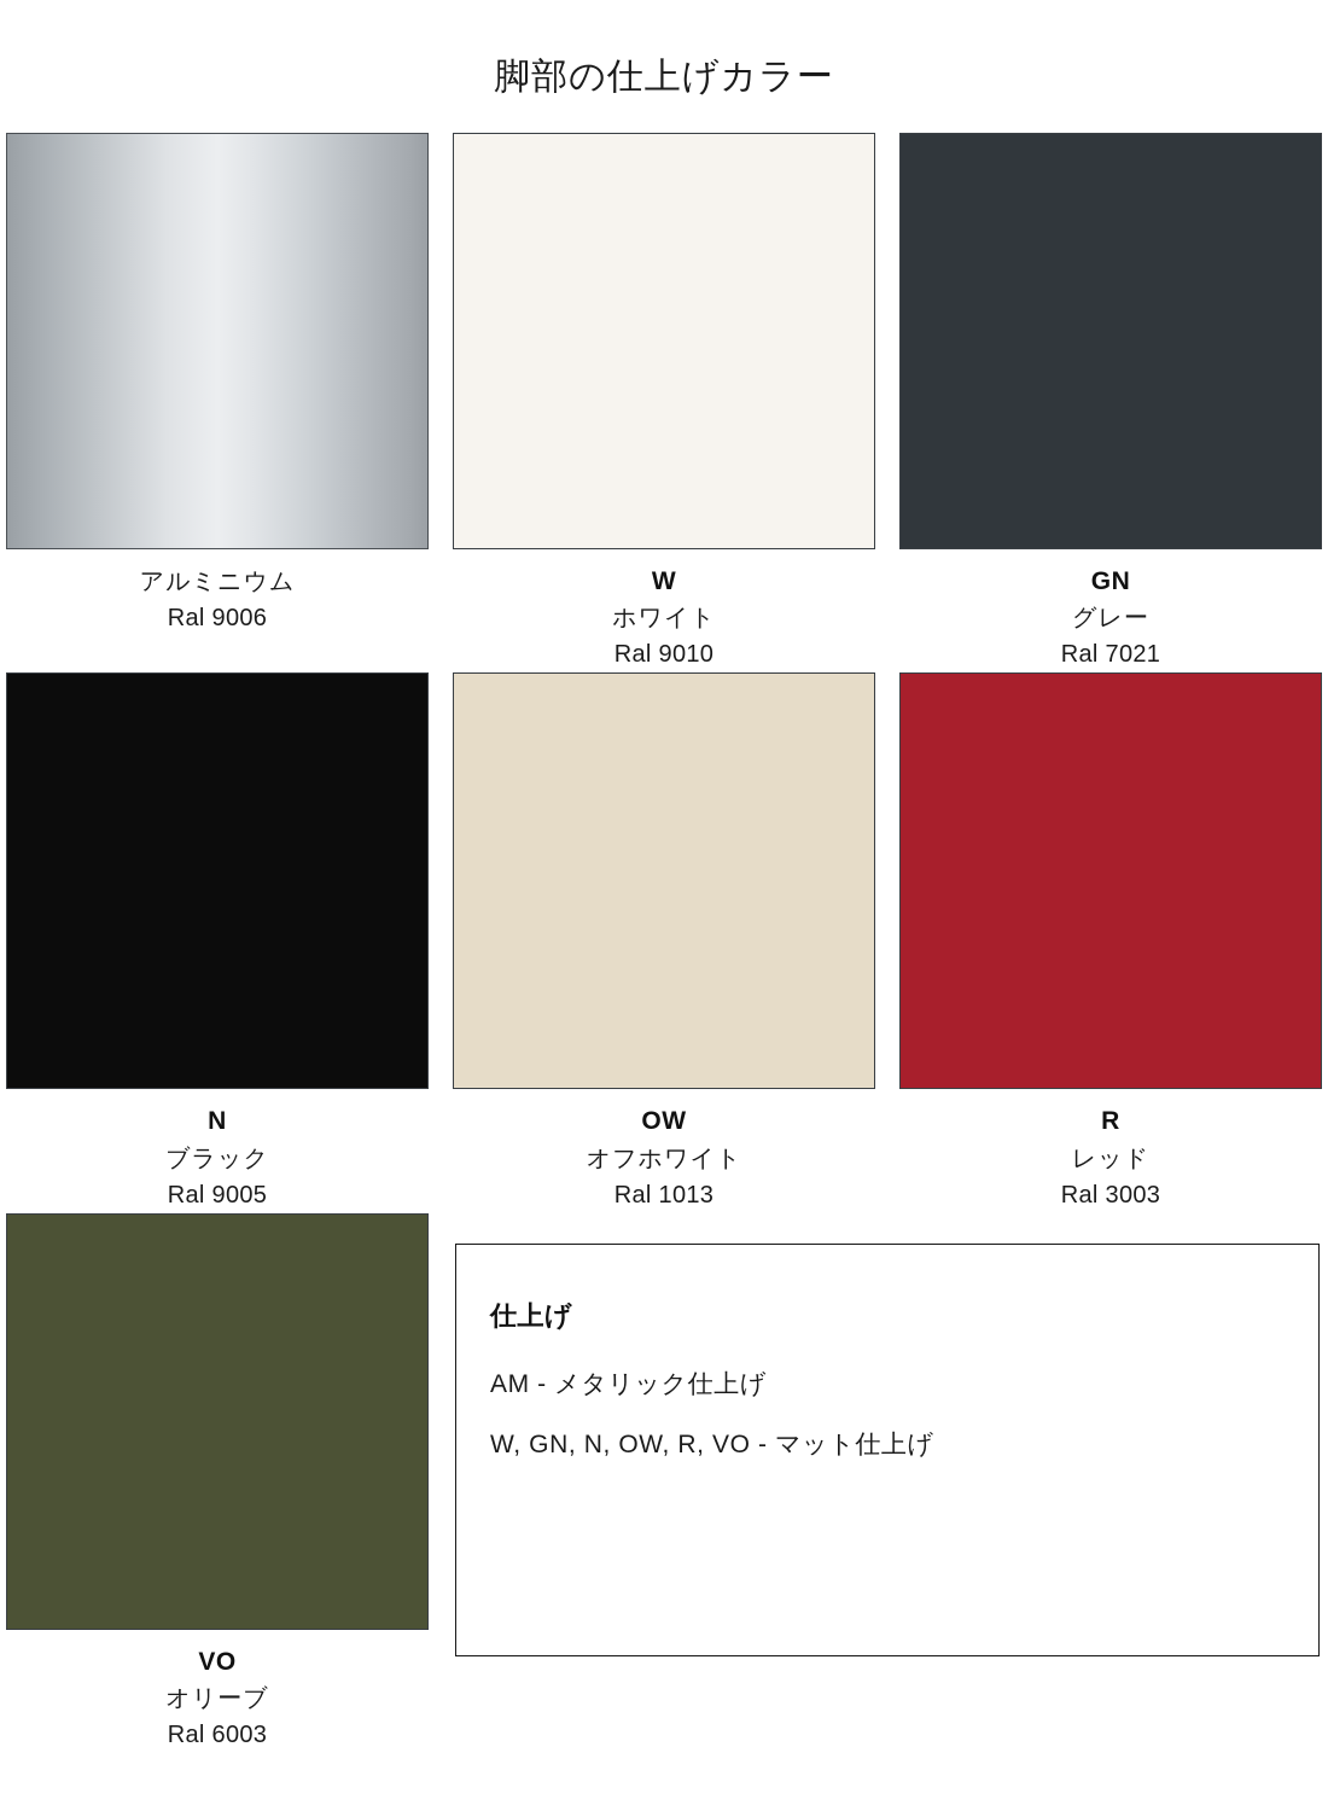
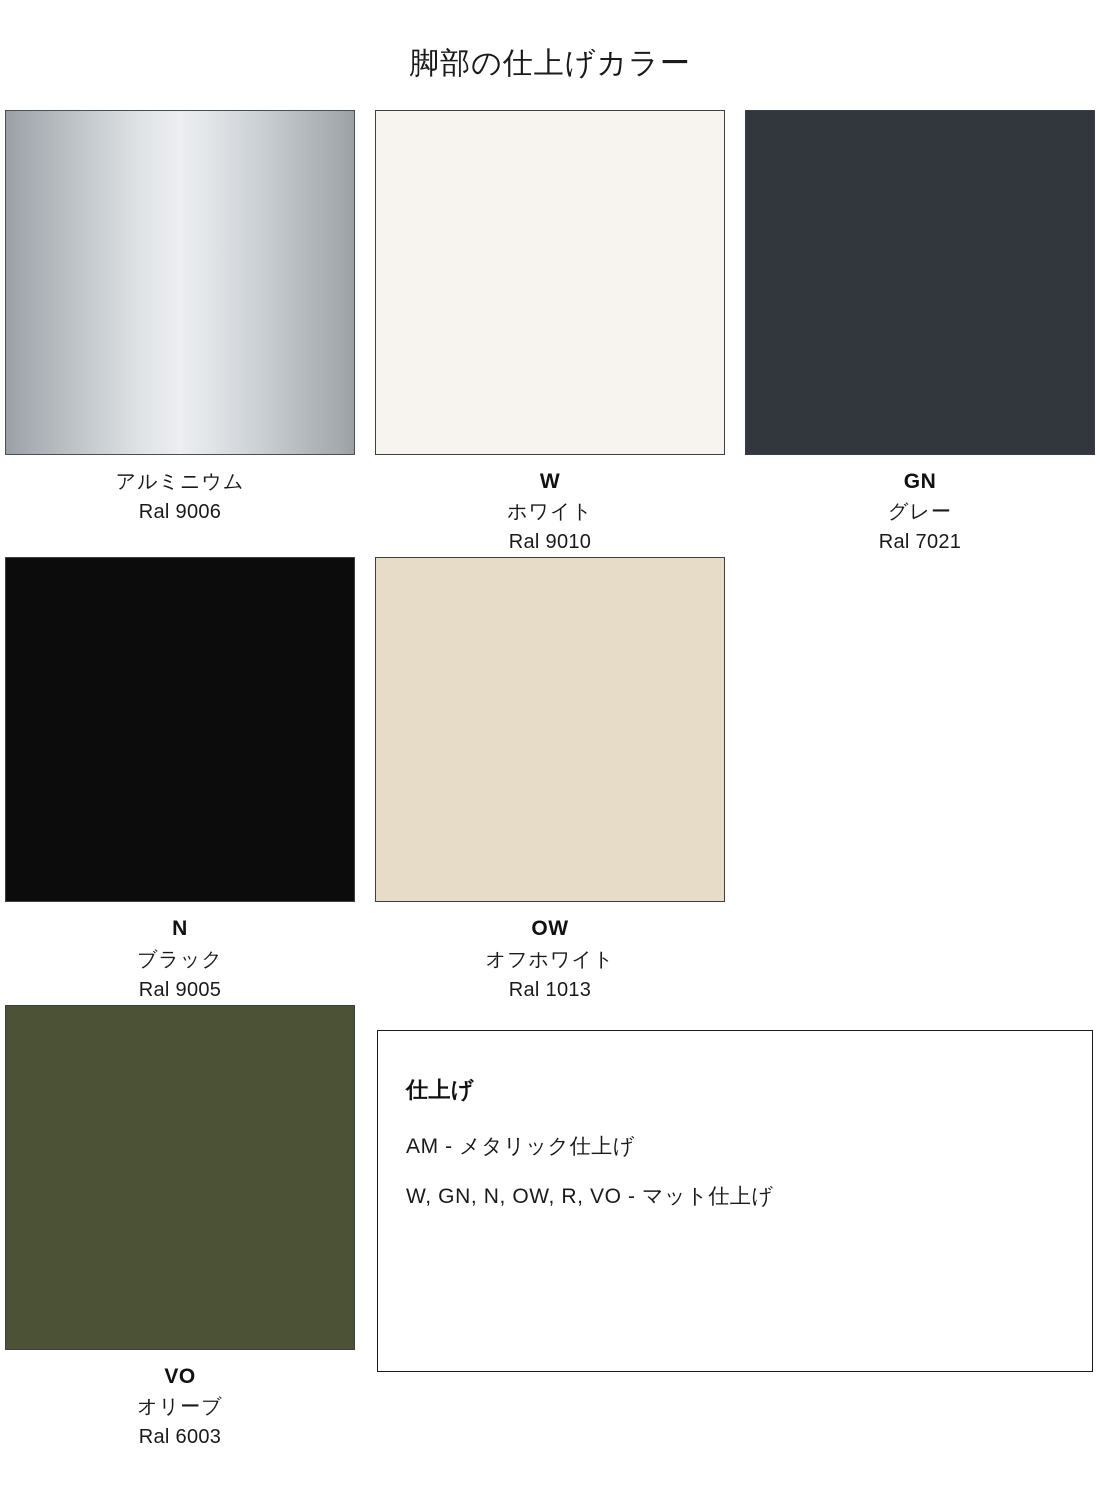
  脚部の仕上げカラー
  アルミニウム
  Ral 9006
  W
  ホワイト
  Ral 9010
  GN
  グレー
  Ral 7021
  N
  ブラック
  Ral 9005
  OW
  オフホワイト
  Ral 1013
- R
- レッド
- Ral 3003
  VO
  オリーブ
  Ral 6003
  仕上げ
  AM - メタリック仕上げ
  W, GN, N, OW, R, VO - マット仕上げ
